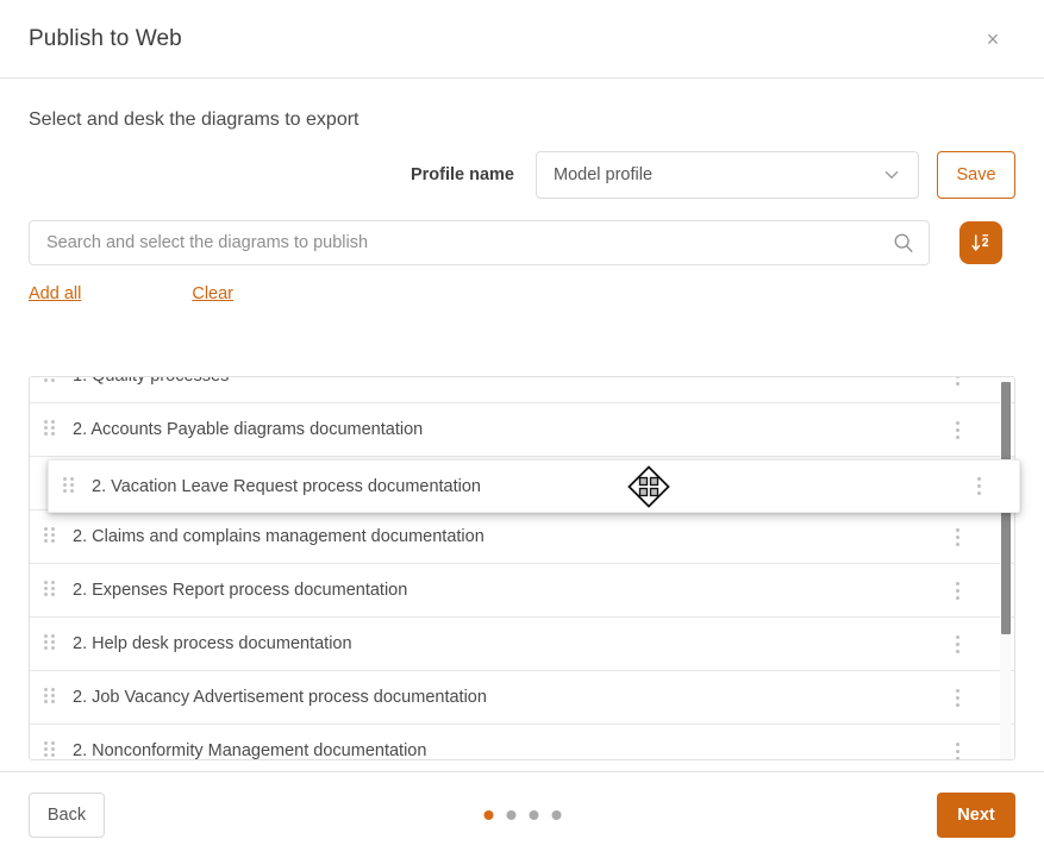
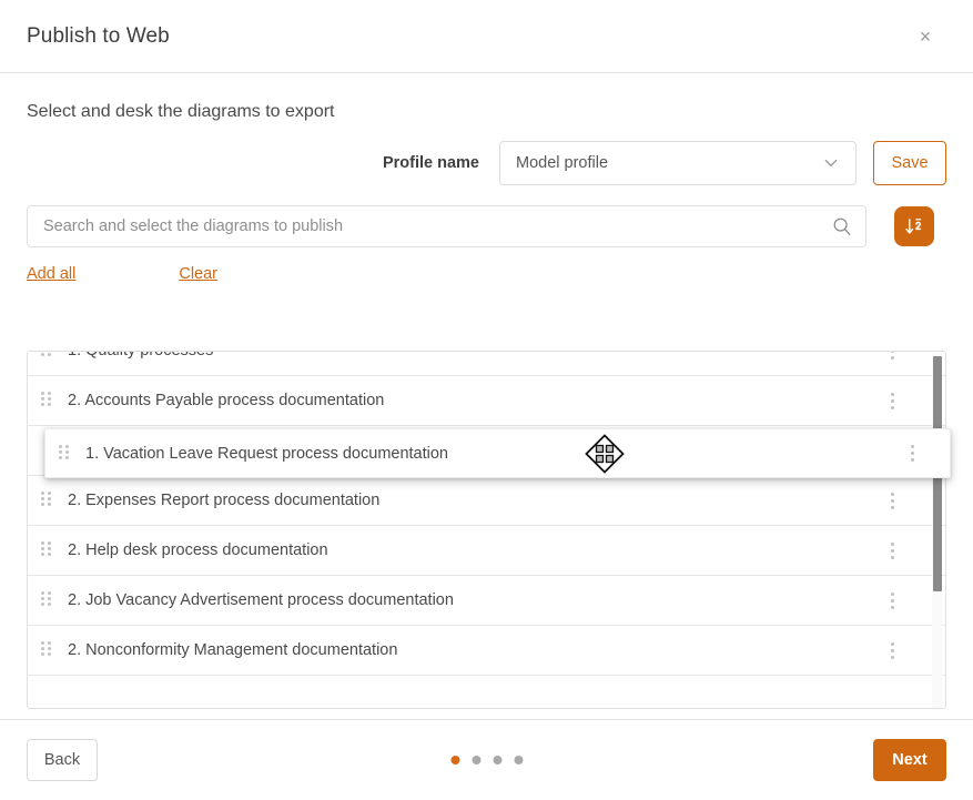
  Publish to Web
  ×
  Select and desk the diagrams to export
  Profile name
  Model profile
  Save
  Search and select the diagrams to publish
  Add all
  Clear
- 2. Accounts Payable diagrams documentation
+ 2. Accounts Payable process documentation
- 2. Claims and complains management documentation
  2. Expenses Report process documentation
  2. Help desk process documentation
  2. Job Vacancy Advertisement process documentation
  2. Nonconformity Management documentation
- 2. Vacation Leave Request process documentation
+ 1. Vacation Leave Request process documentation
  Back
  Next
